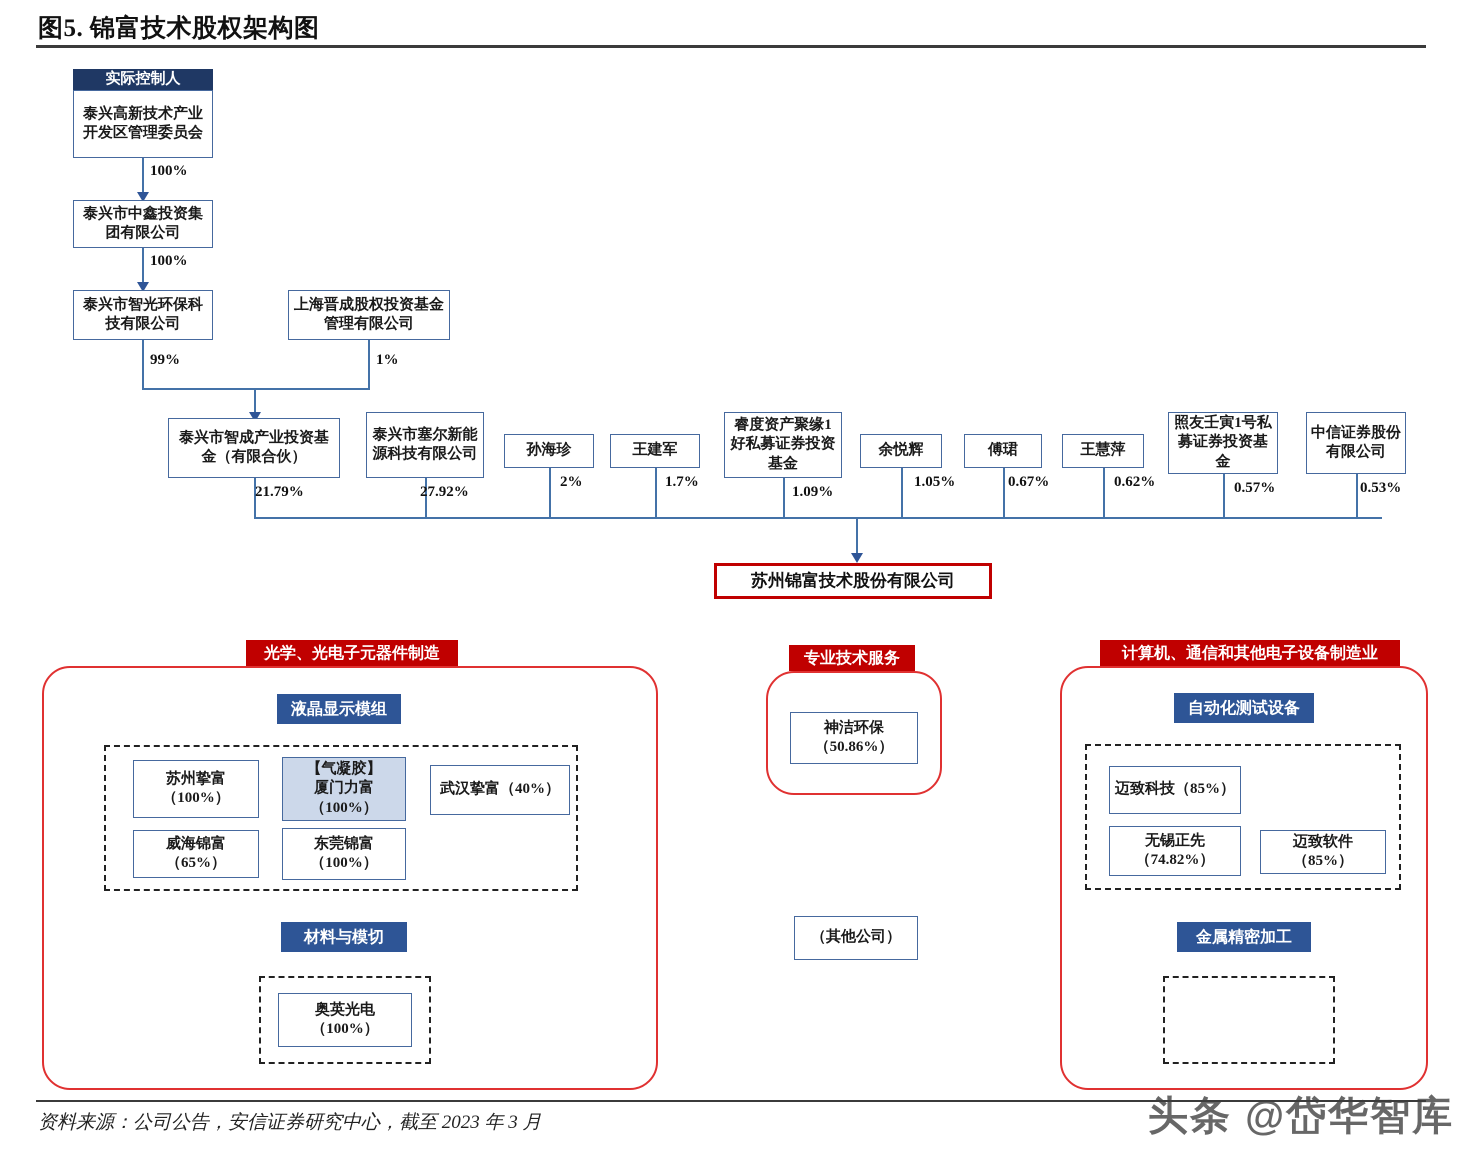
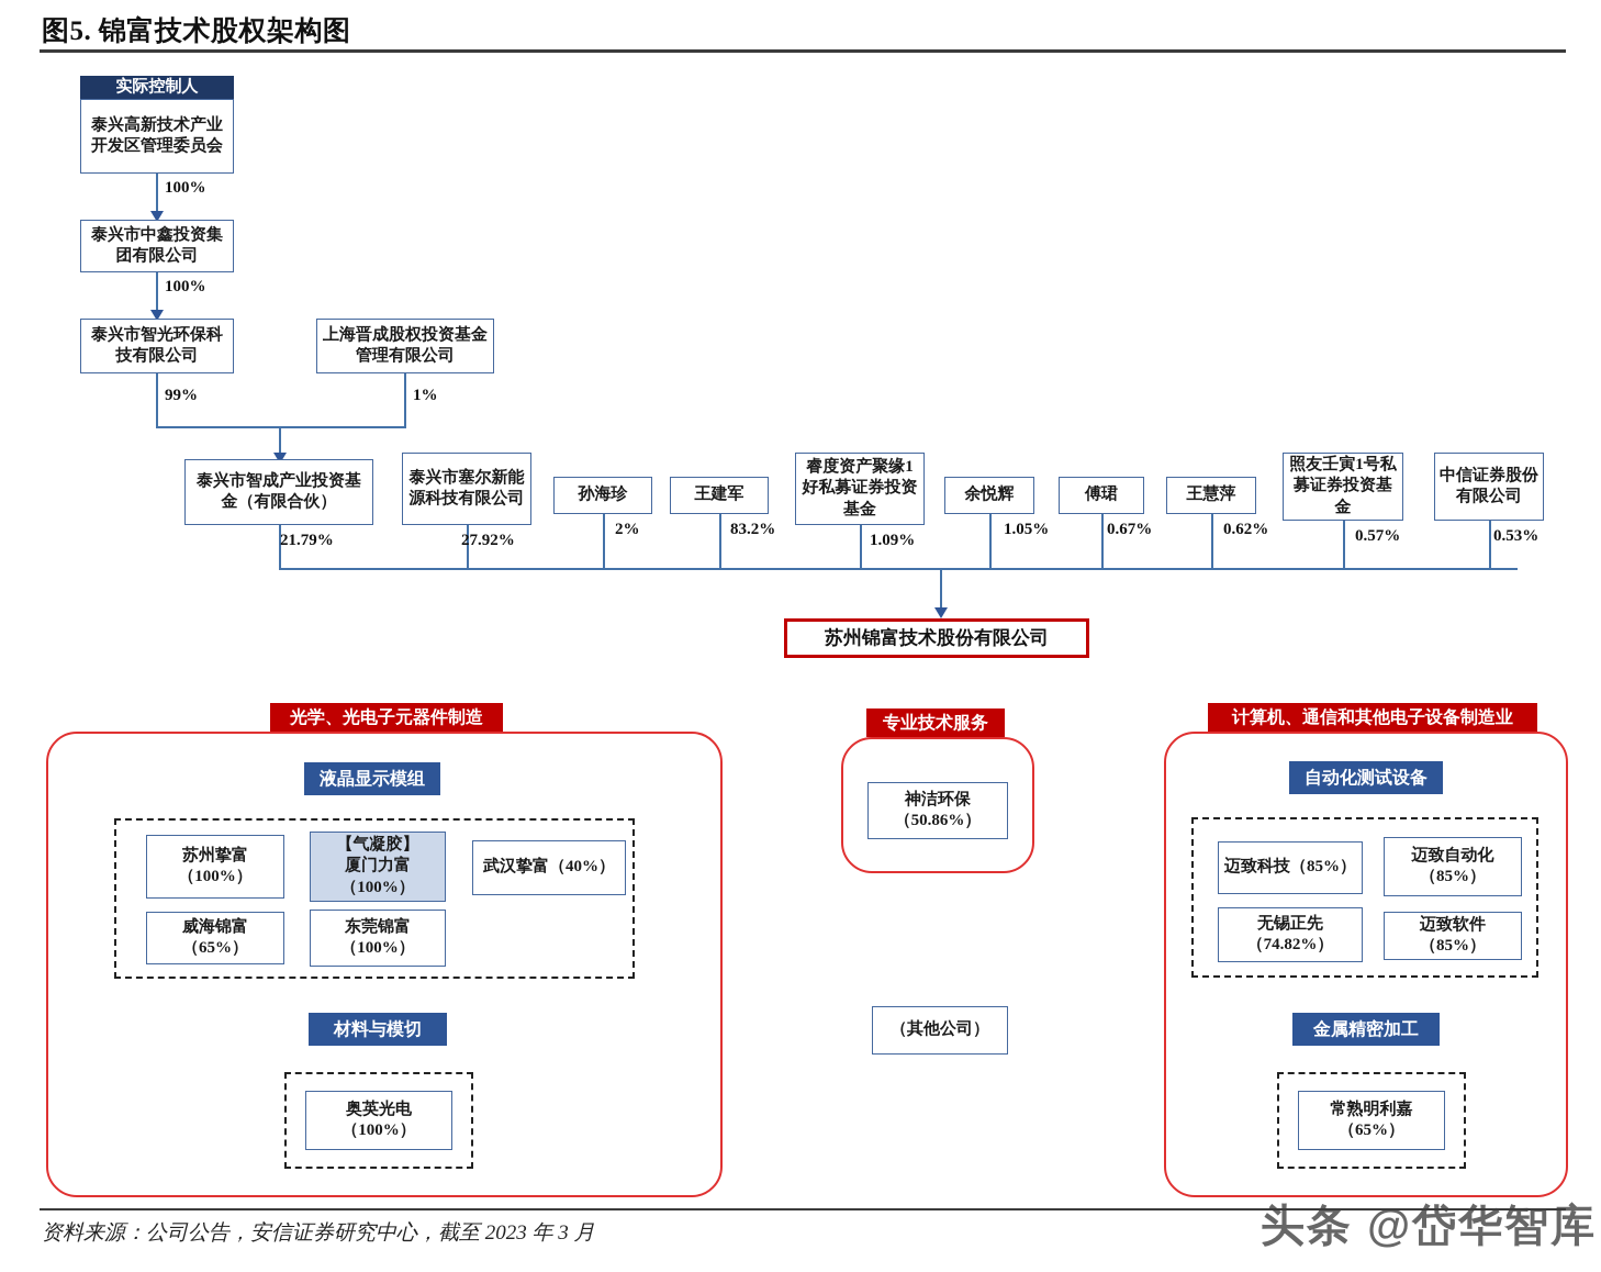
  图5. 锦富技术股权架构图
  实际控制人
  泰兴高新技术产业开发区管理委员会
  100%
  泰兴市中鑫投资集团有限公司
  100%
  泰兴市智光环保科技有限公司
  上海晋成股权投资基金管理有限公司
  99%
  1%
  泰兴市智成产业投资基金（有限合伙）
  21.79%
  泰兴市塞尔新能源科技有限公司
  27.92%
  孙海珍
  2%
  王建军
- 1.7%
+ 83.2%
  睿度资产聚缘1好私募证券投资基金
  1.09%
  余悦辉
  1.05%
  傅珺
  0.67%
  王慧萍
  0.62%
  照友壬寅1号私募证券投资基金
  0.57%
  中信证券股份有限公司
  0.53%
  苏州锦富技术股份有限公司
  光学、光电子元器件制造
  液晶显示模组
  苏州挚富
  （100%）
  【气凝胶】
  厦门力富
  （100%）
  武汉挚富（40%）
  威海锦富（65%）
  东莞锦富
  （100%）
  材料与模切
  奥英光电
  （100%）
  专业技术服务
  神洁环保
  （50.86%）
  （其他公司）
  计算机、通信和其他电子设备制造业
  自动化测试设备
  迈致科技（85%）
+ 迈致自动化
+ （85%）
  无锡正先
  （74.82%）
  迈致软件（85%）
  金属精密加工
+ 常熟明利嘉
+ （65%）
  资料来源：公司公告，安信证券研究中心，截至 2023 年 3 月
  头条 @岱华智库
